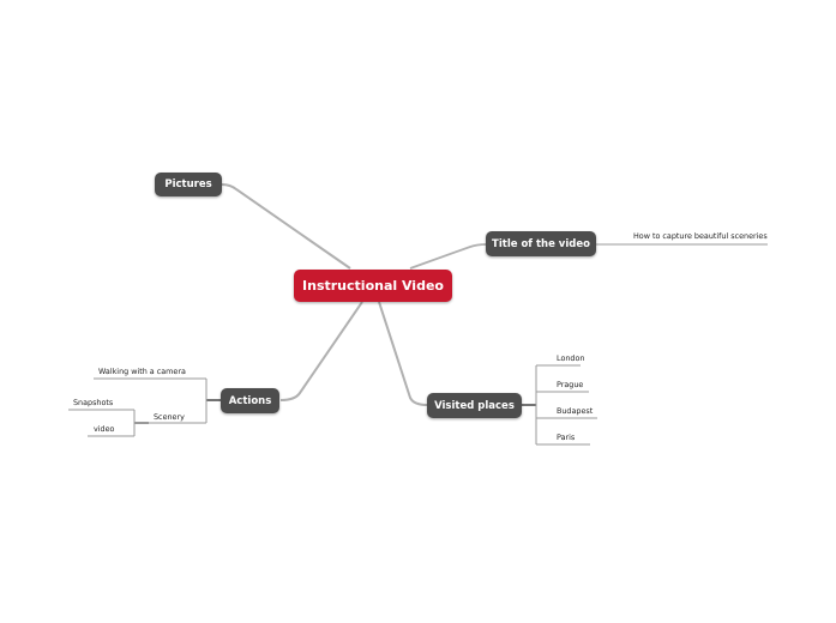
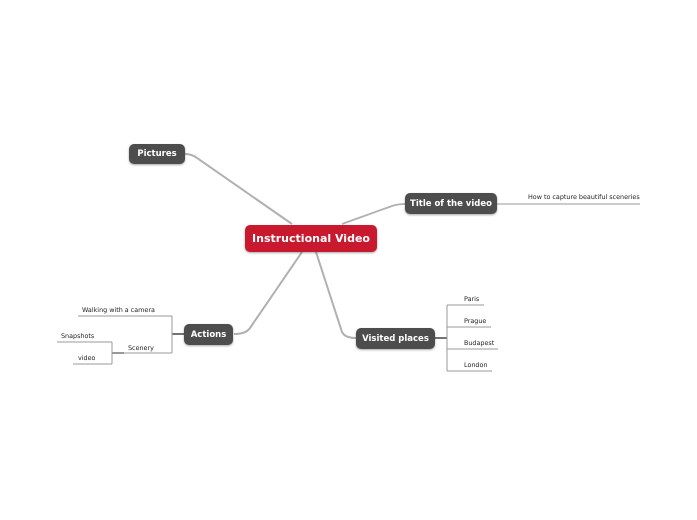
  Instructional Video
  Pictures
  Title of the video
  Actions
  Visited places
  How to capture beautiful sceneries
- London
+ Paris
  Prague
  Budapest
- Paris
+ London
  Walking with a camera
  Scenery
  Snapshots
  video
